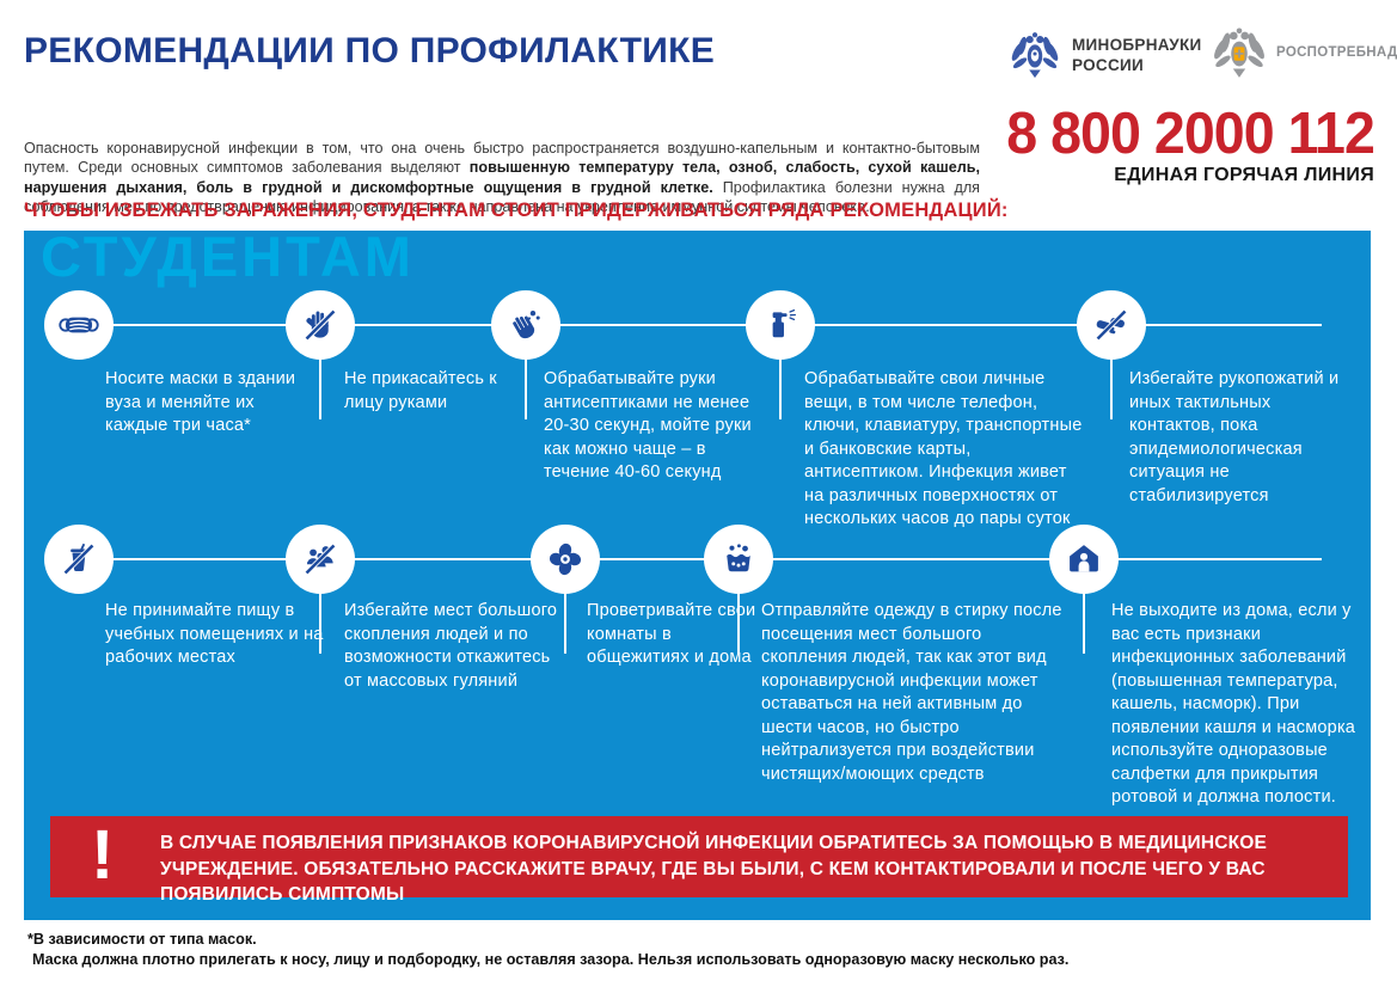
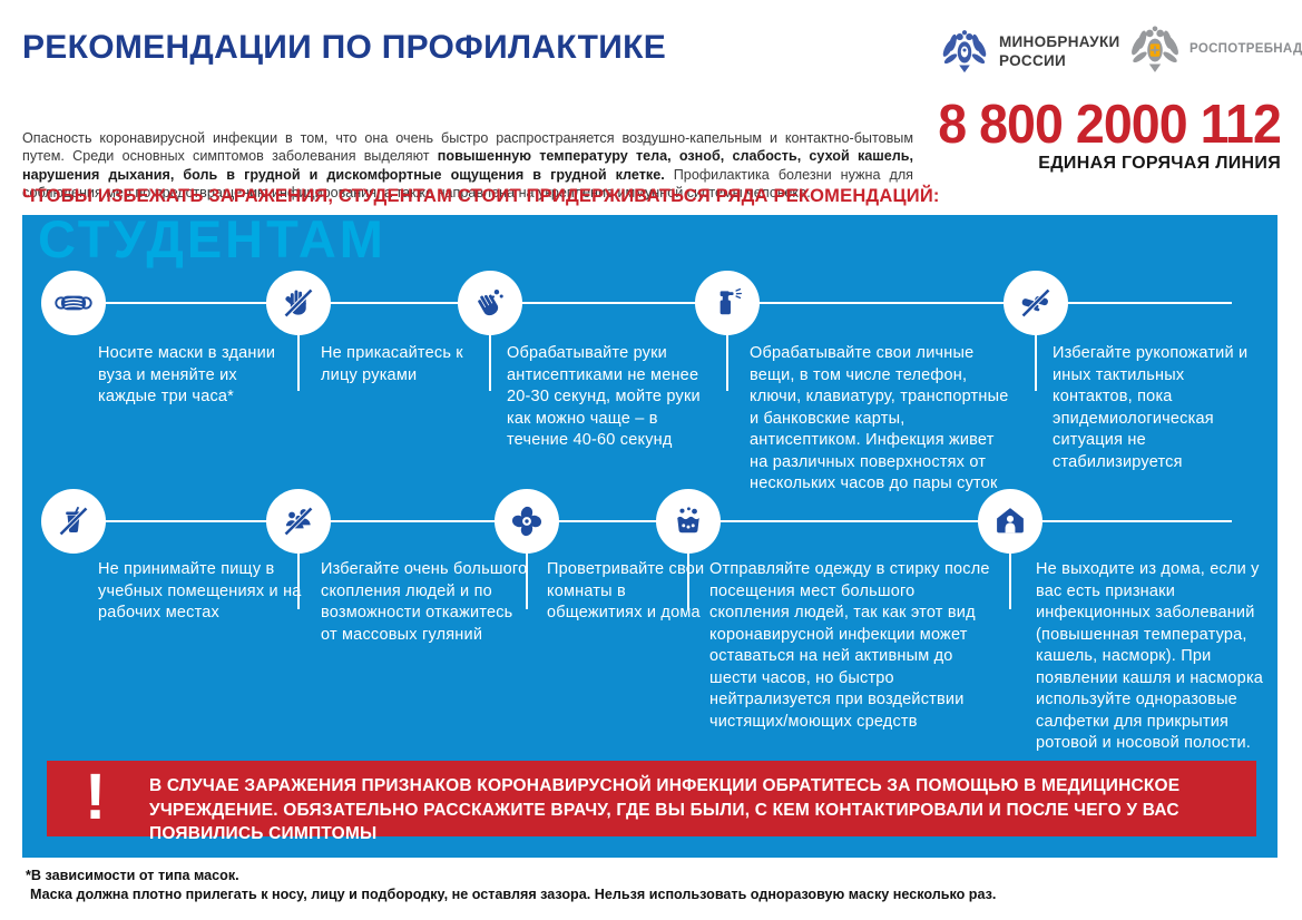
  РЕКОМЕНДАЦИИ ПО ПРОФИЛАКТИКЕ
  Опасность коронавирусной инфекции в том, что она очень быстро распространяется воздушно-капельным и контактно-бытовым путем. Среди основных симптомов заболевания выделяют повышенную температуру тела, озноб, слабость, сухой кашель, нарушения дыхания, боль в грудной и дискомфортные ощущения в грудной клетке. Профилактика болезни нужна для соблюдения мер по предотвращению инфицирования, а также направлена на укрепление иммунной системы человека.
  ЧТОБЫ ИЗБЕЖАТЬ ЗАРАЖЕНИЯ, СТУДЕНТАМ СТОИТ ПРИДЕРЖИВАТЬСЯ РЯДА РЕКОМЕНДАЦИЙ:
  МИНОБРНАУКИ
  РОССИИ
  РОСПОТРЕБНАД
  8 800 2000 112
  ЕДИНАЯ ГОРЯЧАЯ ЛИНИЯ
  СТУДЕНТАМ
  Носите маски в здании вуза и меняйте их каждые три часа*
  Не прикасайтесь к лицу руками
  Обрабатывайте руки антисептиками не менее 20-30 секунд, мойте руки как можно чаще – в течение 40-60 секунд
  Обрабатывайте свои личные вещи, в том числе телефон, ключи, клавиатуру, транспортные и банковские карты, антисептиком. Инфекция живет на различных поверхностях от нескольких часов до пары суток
  Избегайте рукопожатий и иных тактильных контактов, пока эпидемиологическая ситуация не стабилизируется
  Не принимайте пищу в учебных помещениях и н рабочих местах
- Избегайте мест большого скопления людей и по возможности откажитесь от массовых гуляний
+ Избегайте очень большого скопления людей и по возможности откажитесь от массовых гуляний
  Проветривайте свои комнаты в общежитиях и дома
  Отправляйте одежду в стирку после посещения мест большого скопления людей, так как этот вид коронавирусной инфекции может оставаться на ней активным до шести часов, но быстро нейтрализуется при воздействии чистящих/моющих средств
- Не выходите из дома, если у вас есть признаки инфекционных заболеваний (повышенная температура, кашель, насморк). При появлении кашля и насморка используйте одноразовые салфетки для прикрытия ротовой и должна полости.
+ Не выходите из дома, если у вас есть признаки инфекционных заболеваний (повышенная температура, кашель, насморк). При появлении кашля и насморка используйте одноразовые салфетки для прикрытия ротовой и носовой полости.
  !
- В СЛУЧАЕ ПОЯВЛЕНИЯ ПРИЗНАКОВ КОРОНАВИРУСНОЙ ИНФЕКЦИИ ОБРАТИТЕСЬ ЗА ПОМОЩЬЮ В МЕДИЦИНСКОЕ УЧРЕЖДЕНИЕ. ОБЯЗАТЕЛЬНО РАССКАЖИТЕ ВРАЧУ, ГДЕ ВЫ БЫЛИ, С КЕМ КОНТАКТИРОВАЛИ И ПОСЛЕ ЧЕГО У ВАС ПОЯВИЛИСЬ СИМПТОМЫ
+ В СЛУЧАЕ ЗАРАЖЕНИЯ ПРИЗНАКОВ КОРОНАВИРУСНОЙ ИНФЕКЦИИ ОБРАТИТЕСЬ ЗА ПОМОЩЬЮ В МЕДИЦИНСКОЕ УЧРЕЖДЕНИЕ. ОБЯЗАТЕЛЬНО РАССКАЖИТЕ ВРАЧУ, ГДЕ ВЫ БЫЛИ, С КЕМ КОНТАКТИРОВАЛИ И ПОСЛЕ ЧЕГО У ВАС ПОЯВИЛИСЬ СИМПТОМЫ
  *В зависимости от типа масок.
  Маска должна плотно прилегать к носу, лицу и подбородку, не оставляя зазора. Нельзя использовать одноразовую маску несколько раз.
